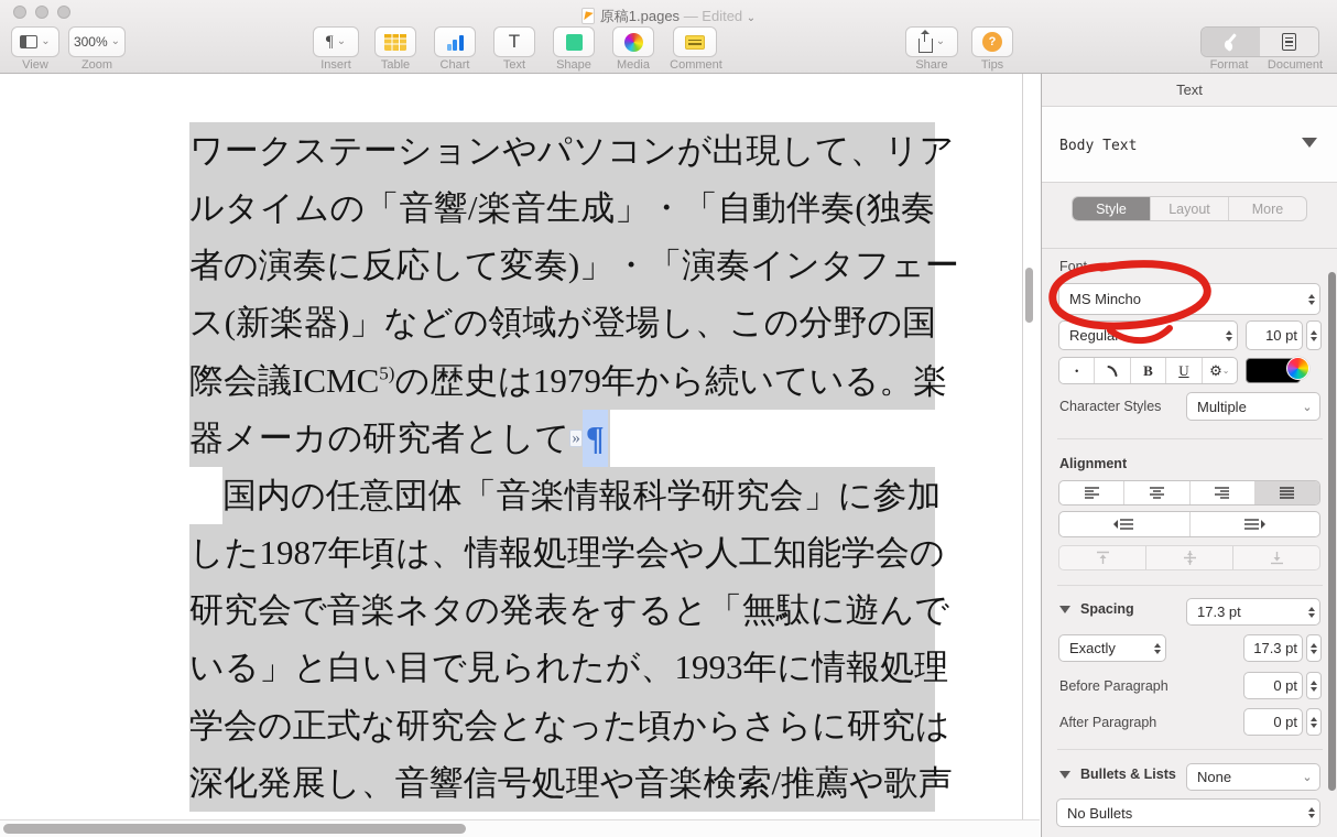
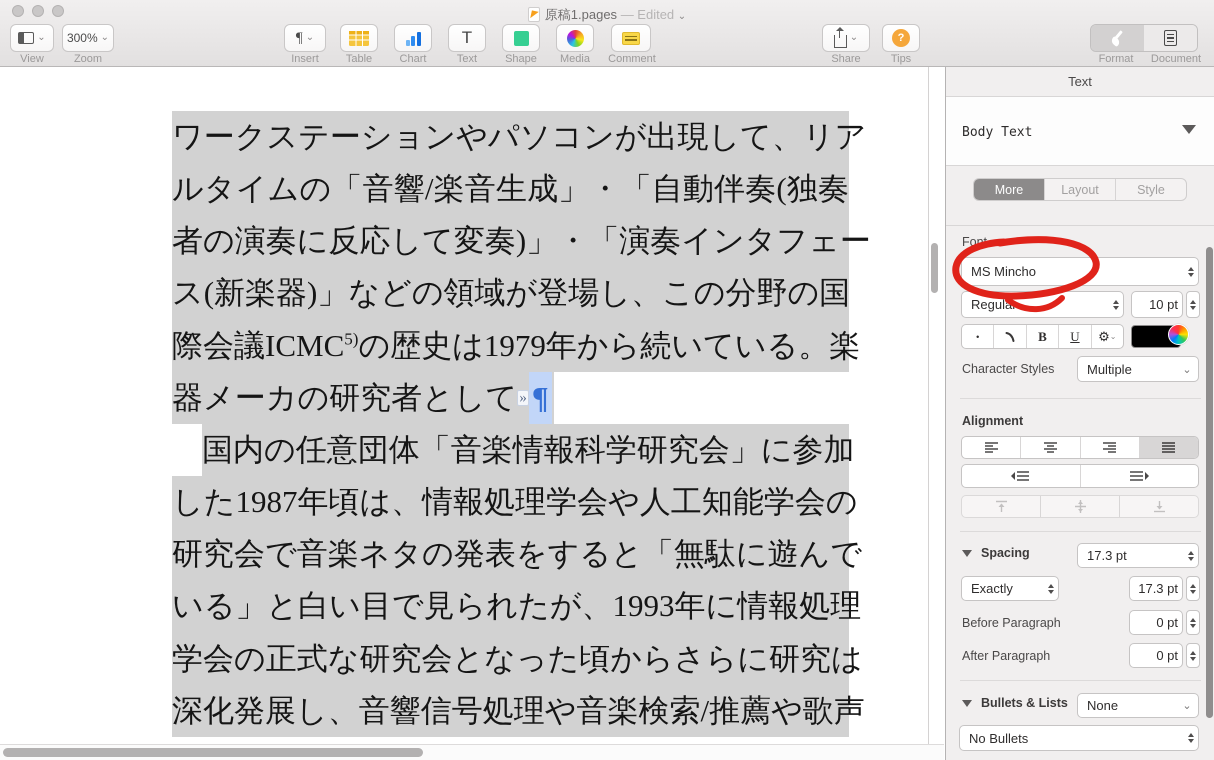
  原稿1.pages — Edited ⌄
  ⌄
  View
  300%
  ⌄
  Zoom
  ¶
  ⌄
  Insert
  Table
  Chart
  T
  Text
  Shape
  Media
  Comment
  ⌄
  Share
  ?
  Tips
  Format
  Document
  ワークステーションやパソコンが出現して、リ
  ルタイムの「音響/楽音生成」・「自動伴奏(独奏
  者の演奏に反応して変奏)」・「演奏インタフェ
  ス(新楽器)」などの領域が登場し、この分野の国
  際会議ICMC5)の歴史は1979年から続いている。楽
  器メーカの研究者として » ¶
  国内の任意団体「音楽情報科学研究会」に参加
  した1987年頃は、情報処理学会や人工知能学会の
  研究会で音楽ネタの発表をすると「無駄に遊んで
  いる」と白い目で見られたが、1993年に情報処理
  学会の正式な研究会となった頃からさらに研究は
  深化発展し、音響信号処理や音楽検索/推薦や歌
  Text
  Body Text
- Style
+ More
  Layout
- More
+ Style
  Fon
  MS Mincho
  Regula
  10 pt
  •
  B
  U
  ⚙
  ⌄
  Character Styles
  Multiple
  ⌄
  Alignment
  Spacing
  17.3 pt
  Exactly
  17.3 pt
  Before Paragraph
  0 pt
  After Paragraph
  0 pt
  Bullets & Lists
  None
  ⌄
  No Bullets
